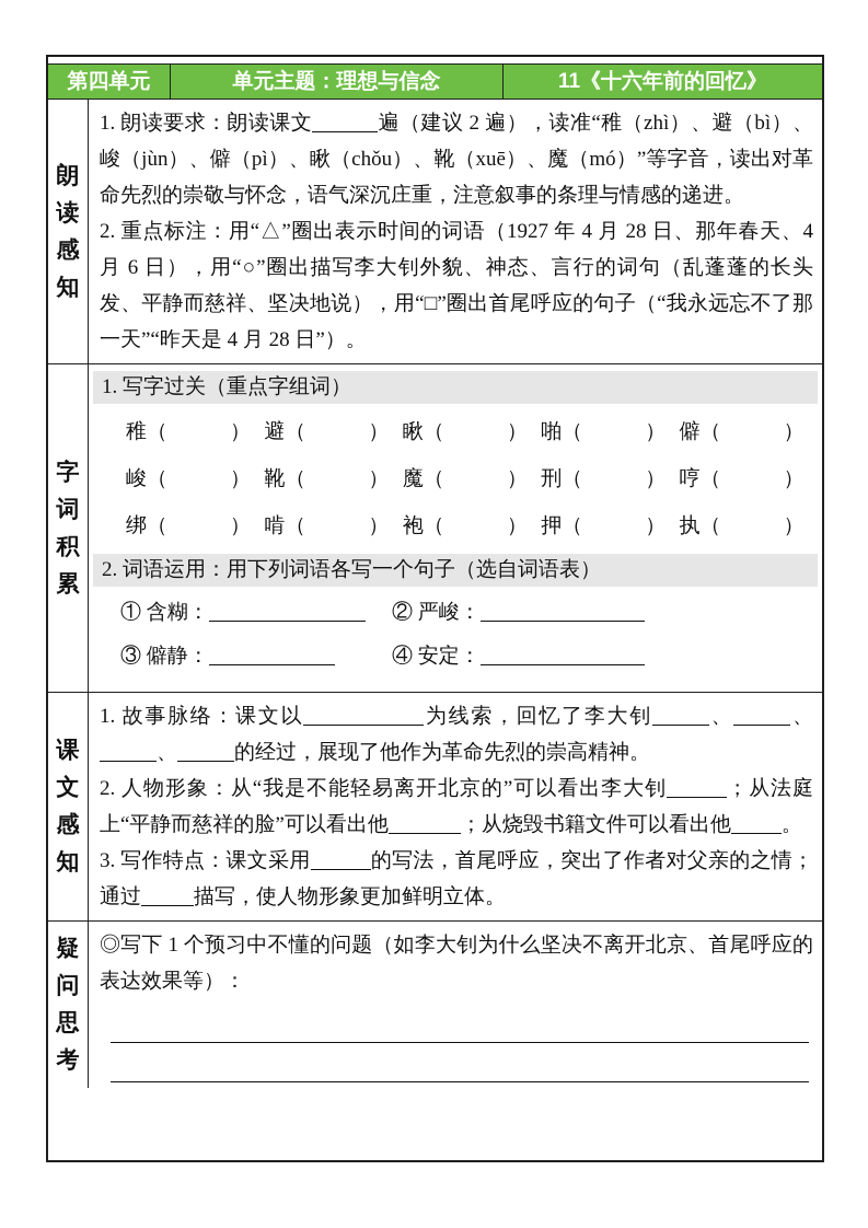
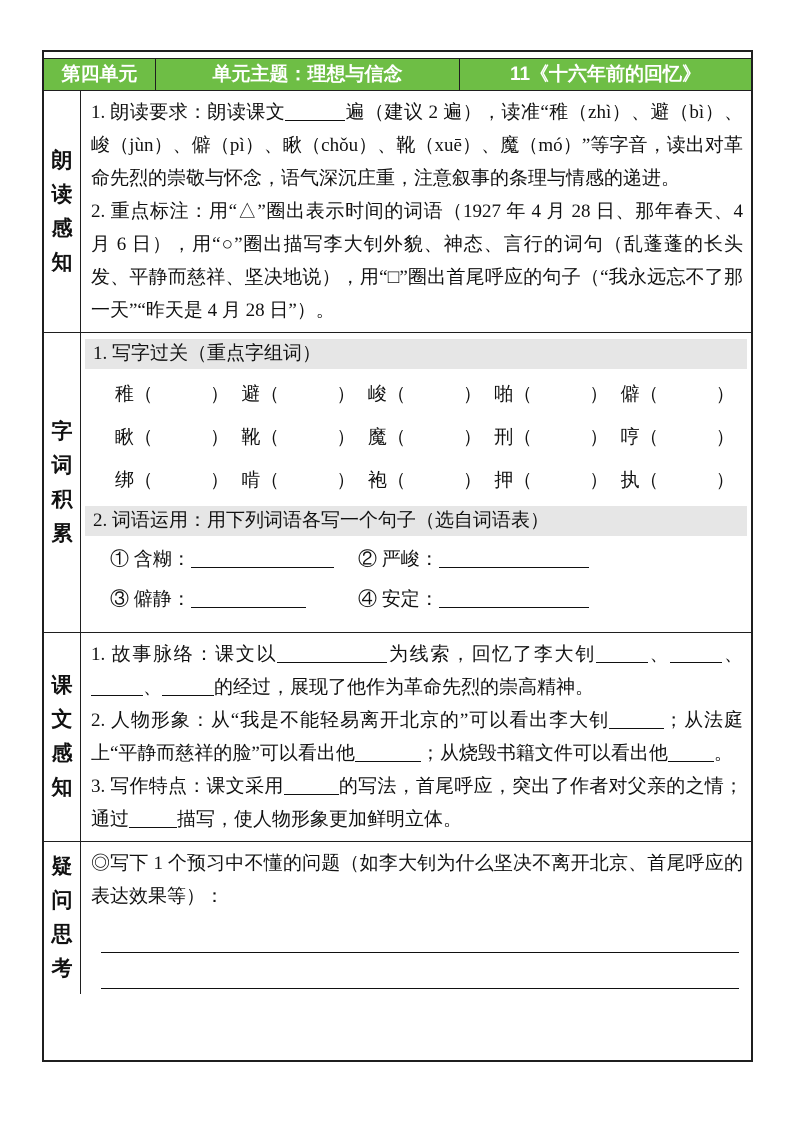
  第四单元
  单元主题：理想与信念
  11《十六年前的回忆》
  朗读感知
  1. 朗读要求：朗读课文 遍（建议 2 遍），读准“稚（zhì）、避（bì）、峻（jùn）、僻（pì）、瞅（chǒu）、靴（xuē）、魔（mó）”等字音，读出对革命先烈的崇敬与怀念，语气深沉庄重，注意叙事的条理与情感的递进。
  2. 重点标注：用“△”圈出表示时间的词语（1927 年 4 月 28 日、那年春天、4 月 6 日），用“○”圈出描写李大钊外貌、神态、言行的词句（乱蓬蓬的长头发、平静而慈祥、坚决地说），用“□”圈出首尾呼应的句子（“我永远忘不了那一天”“昨天是 4 月 28 日”）。
  字词积累
  1. 写字过关（重点字组词）
  稚（ ）
  避（ ）
- 瞅（ ）
+ 峻（ ）
  啪（ ）
  僻（ ）
- 峻（ ）
+ 瞅（ ）
  靴（ ）
  魔（ ）
  刑（ ）
  哼（ ）
  绑（ ）
  啃（ ）
  袍（ ）
  押（ ）
  执（ ）
  2. 词语运用：用下列词语各写一个句子（选自词语表）
  ① 含糊：
  ② 严峻：
  ③ 僻静：
  ④ 安定：
  课文感知
  1. 故事脉络：课文以 为线索，回忆了李大钊 、 、、 的经过，展现了他作为革命先烈的崇高精神。
  2. 人物形象：从“我是不能轻易离开北京的”可以看出李大钊 ；从法庭上“平静而慈祥的脸”可以看出他 ；从烧毁书籍文件可以看出他 。
  3. 写作特点：课文采用 的写法，首尾呼应，突出了作者对父亲的之情；通过 描写，使人物形象更加鲜明立体。
  疑问思考
  ◎写下 1 个预习中不懂的问题（如李大钊为什么坚决不离开北京、首尾呼应的表达效果等）：
